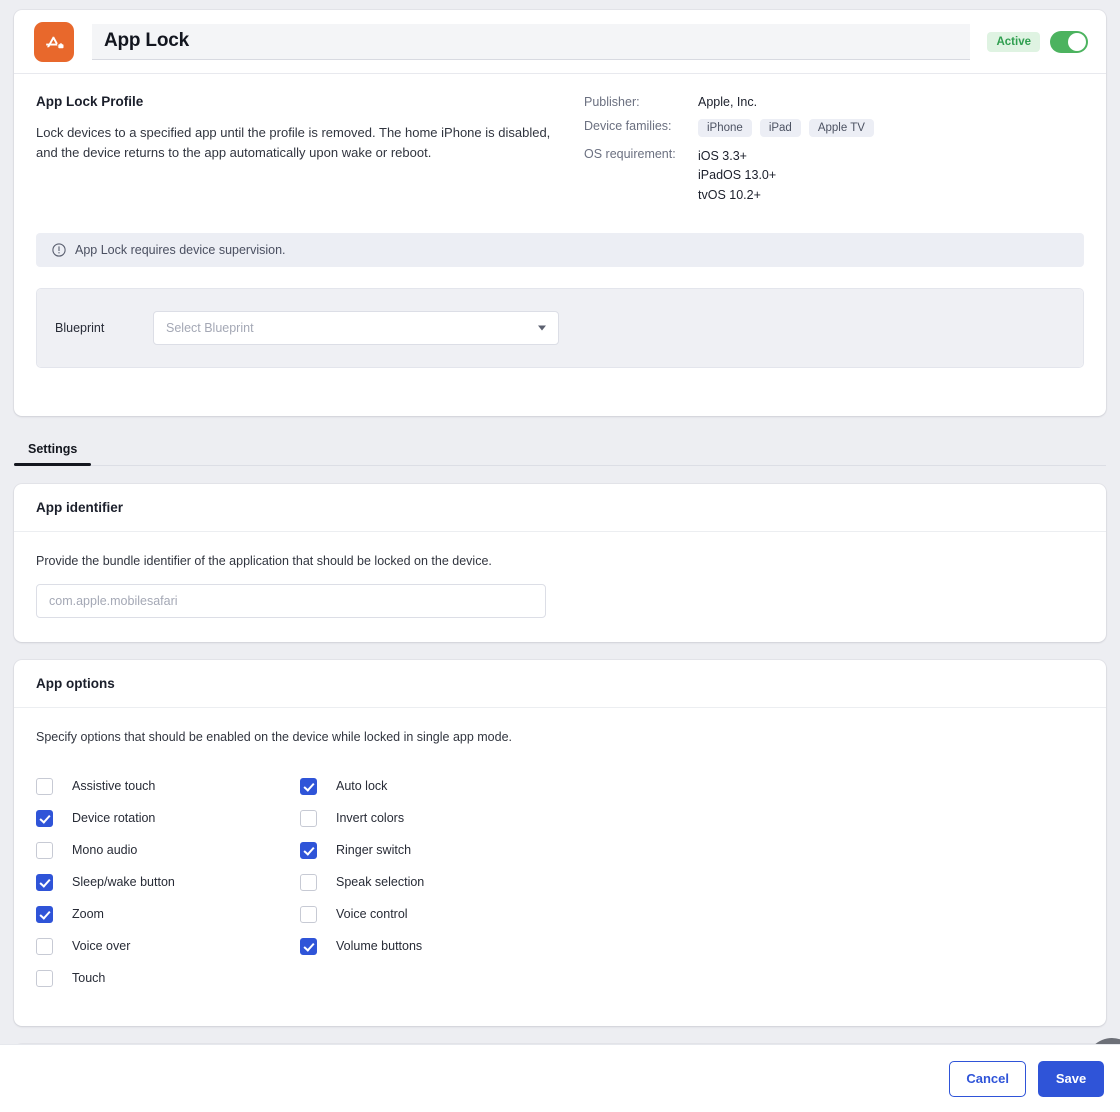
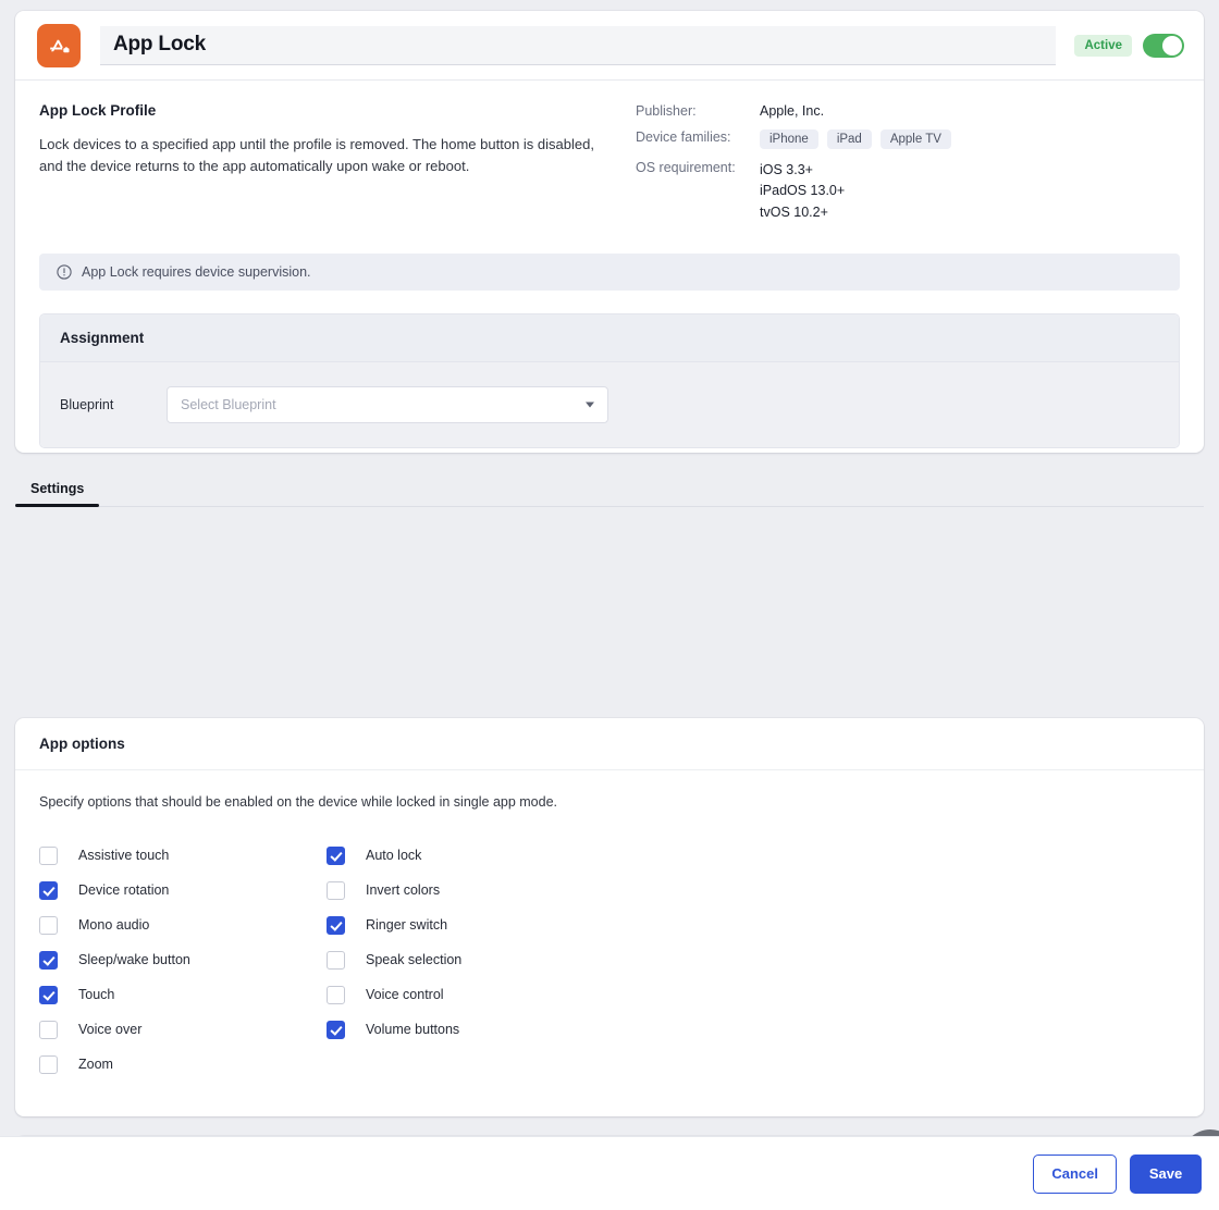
  App Lock
  Active
  App Lock Profile
- Lock devices to a specified app until the profile is removed. The home iPhone is disabled, and the device returns to the app automatically upon wake or reboot.
+ Lock devices to a specified app until the profile is removed. The home button is disabled, and the device returns to the app automatically upon wake or reboot.
  Publisher:
  Apple, Inc.
  Device families:
  iPhone
  iPad
  Apple TV
  OS requirement:
  iOS 3.3+
  iPadOS 13.0+
  tvOS 10.2+
  App Lock requires device supervision.
+ Assignment
  Blueprint
  Select Blueprint
  Settings
- App identifier
- Provide the bundle identifier of the application that should be locked on the device.
- com.apple.mobilesafari
  App options
  Specify options that should be enabled on the device while locked in single app mode.
  Assistive touch
  Device rotation
  Mono audio
  Sleep/wake button
- Zoom
+ Touch
  Voice over
- Touch
+ Zoom
  Auto lock
  Invert colors
  Ringer switch
  Speak selection
  Voice control
  Volume buttons
  Cancel
  Save
